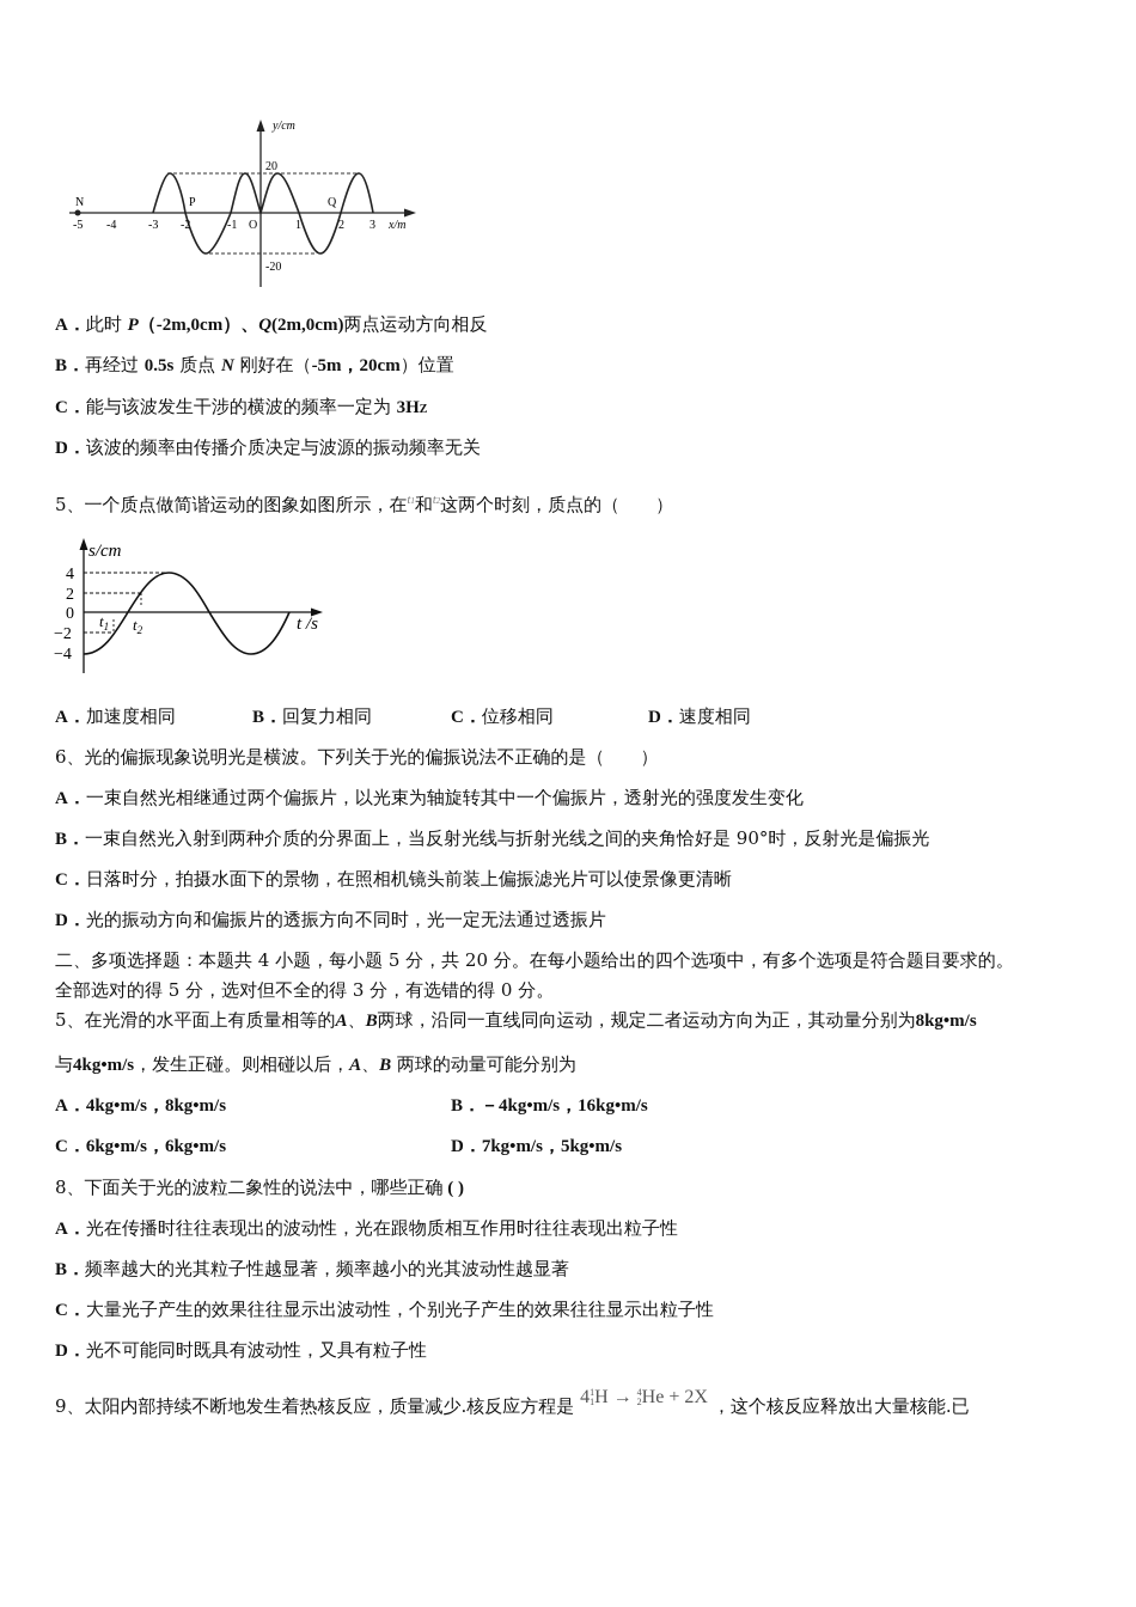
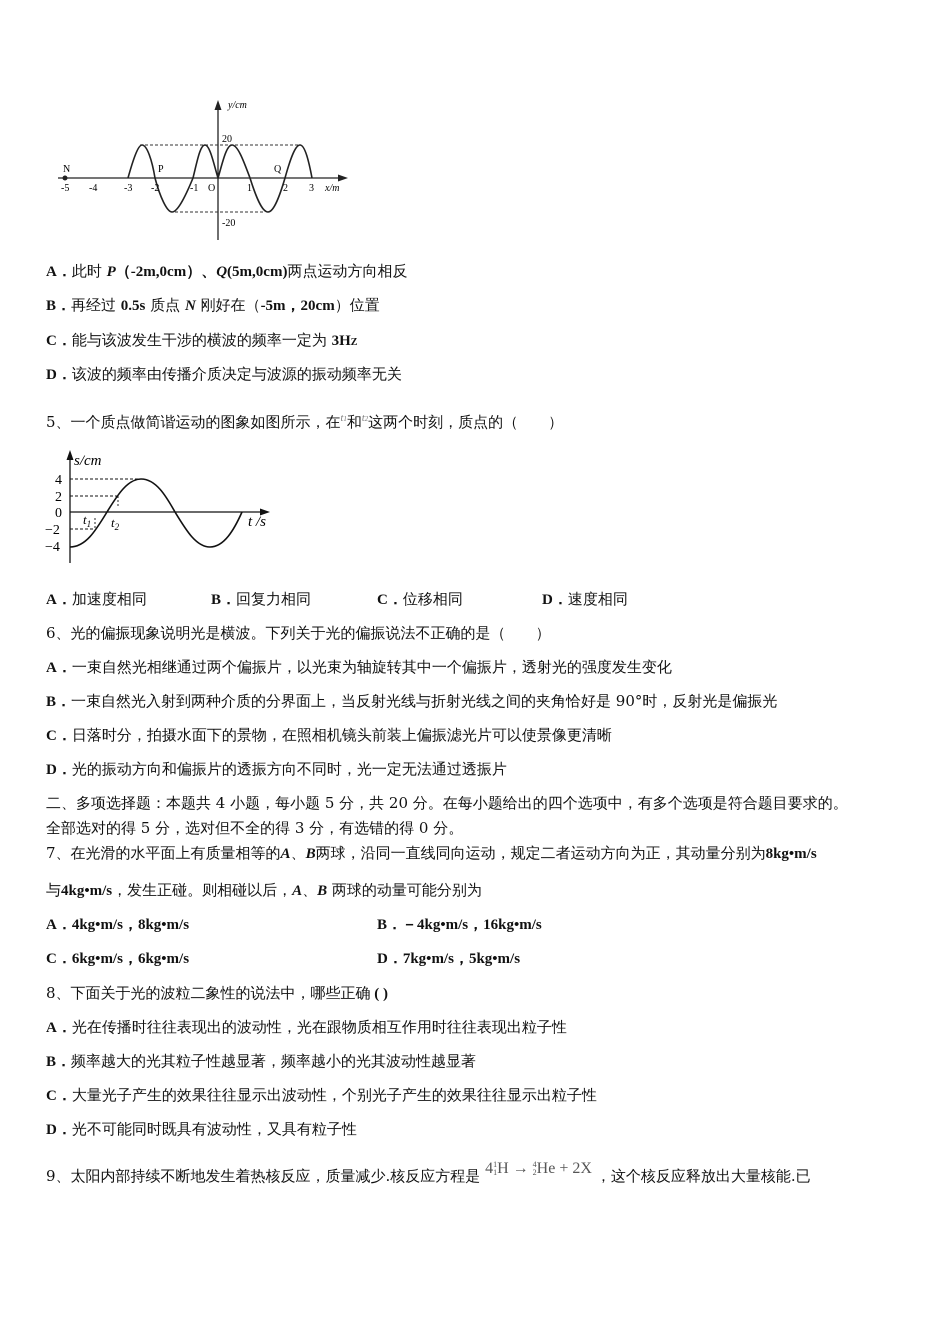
  y/cm
  20
  -20
  x/m
  -5
  -4
  -3
  -2
  -1
  O
  1
  2
  3
  N
  P
  Q
- A．此时 P（-2m,0cm）、Q(2m,0cm)两点运动方向相反
+ A．此时 P（-2m,0cm）、Q(5m,0cm)两点运动方向相反
  B．再经过 0.5s 质点 N 刚好在（-5m，20cm）位置
  C．能与该波发生干涉的横波的频率一定为 3HZ
  D．该波的频率由传播介质决定与波源的振动频率无关
  5、一个质点做简谐运动的图象如图所示，在t1和t2这两个时刻，质点的（ ）
  s/cm
  4
  2
  0
  −2
  −4
  t /s
  t1
  t2
  A．加速度相同
  B．回复力相同
  C．位移相同
  D．速度相同
  6、光的偏振现象说明光是横波。下列关于光的偏振说法不正确的是（ ）
  A．一束自然光相继通过两个偏振片，以光束为轴旋转其中一个偏振片，透射光的强度发生变化
  B．一束自然光入射到两种介质的分界面上，当反射光线与折射光线之间的夹角恰好是 90°时，反射光是偏振光
  C．日落时分，拍摄水面下的景物，在照相机镜头前装上偏振滤光片可以使景像更清晰
  D．光的振动方向和偏振片的透振方向不同时，光一定无法通过透振片
  二、多项选择题：本题共 4 小题，每小题 5 分，共 20 分。在每小题给出的四个选项中，有多个选项是符合题目要求的。
  全部选对的得 5 分，选对但不全的得 3 分，有选错的得 0 分。
- 5、在光滑的水平面上有质量相等的A、B两球，沿同一直线同向运动，规定二者运动方向为正，其动量分别为8kg•m/s
+ 7、在光滑的水平面上有质量相等的A、B两球，沿同一直线同向运动，规定二者运动方向为正，其动量分别为8kg•m/s
  与4kg•m/s，发生正碰。则相碰以后，A、B 两球的动量可能分别为
  A．4kg•m/s，8kg•m/s
  B．－4kg•m/s，16kg•m/s
  C．6kg•m/s，6kg•m/s
  D．7kg•m/s，5kg•m/s
  8、下面关于光的波粒二象性的说法中，哪些正确 ( )
  A．光在传播时往往表现出的波动性，光在跟物质相互作用时往往表现出粒子性
  B．频率越大的光其粒子性越显著，频率越小的光其波动性越显著
  C．大量光子产生的效果往往显示出波动性，个别光子产生的效果往往显示出粒子性
  D．光不可能同时既具有波动性，又具有粒子性
  9、太阳内部持续不断地发生着热核反应，质量减少.核反应方程是 4
  1
  1
  H →
  4
  2
  He + 2X ，这个核反应释放出大量核能.已
